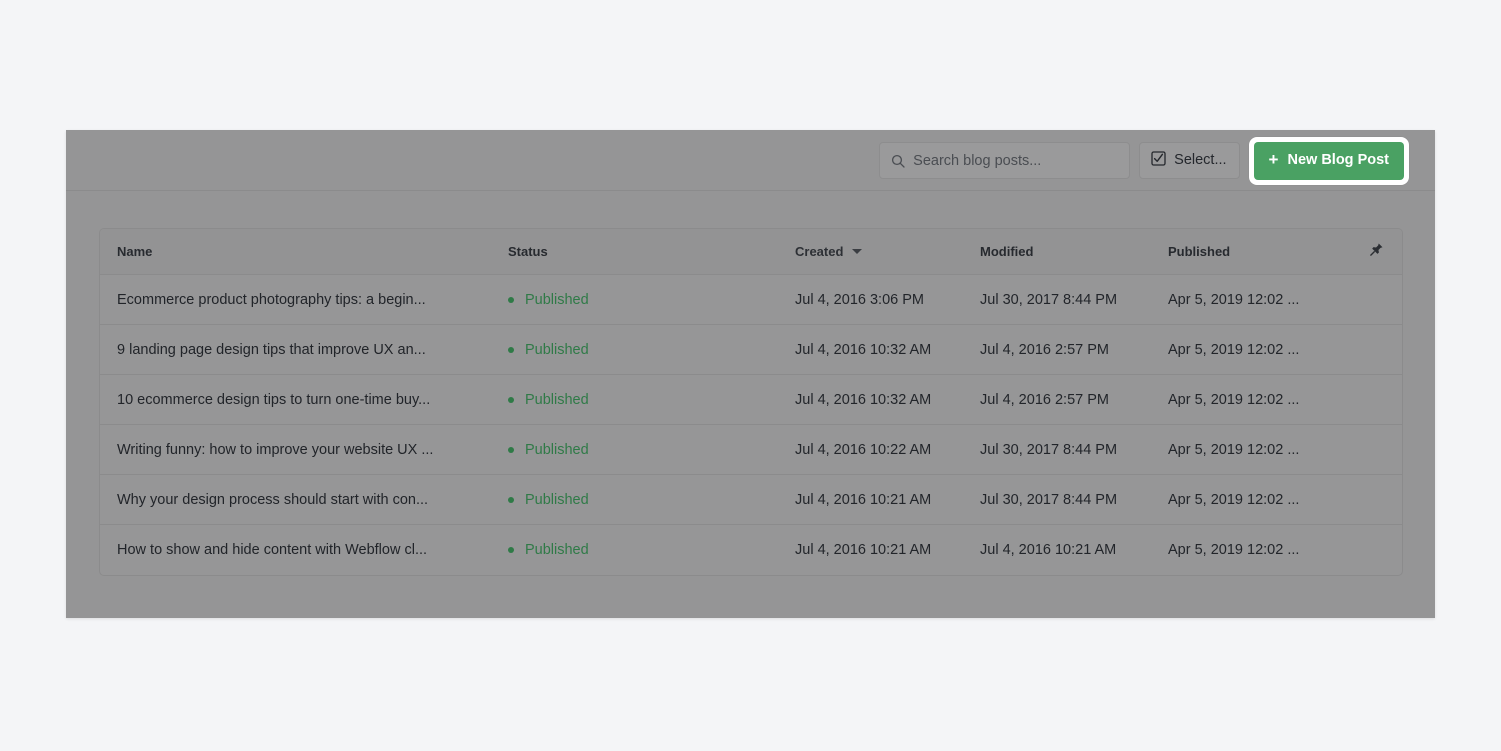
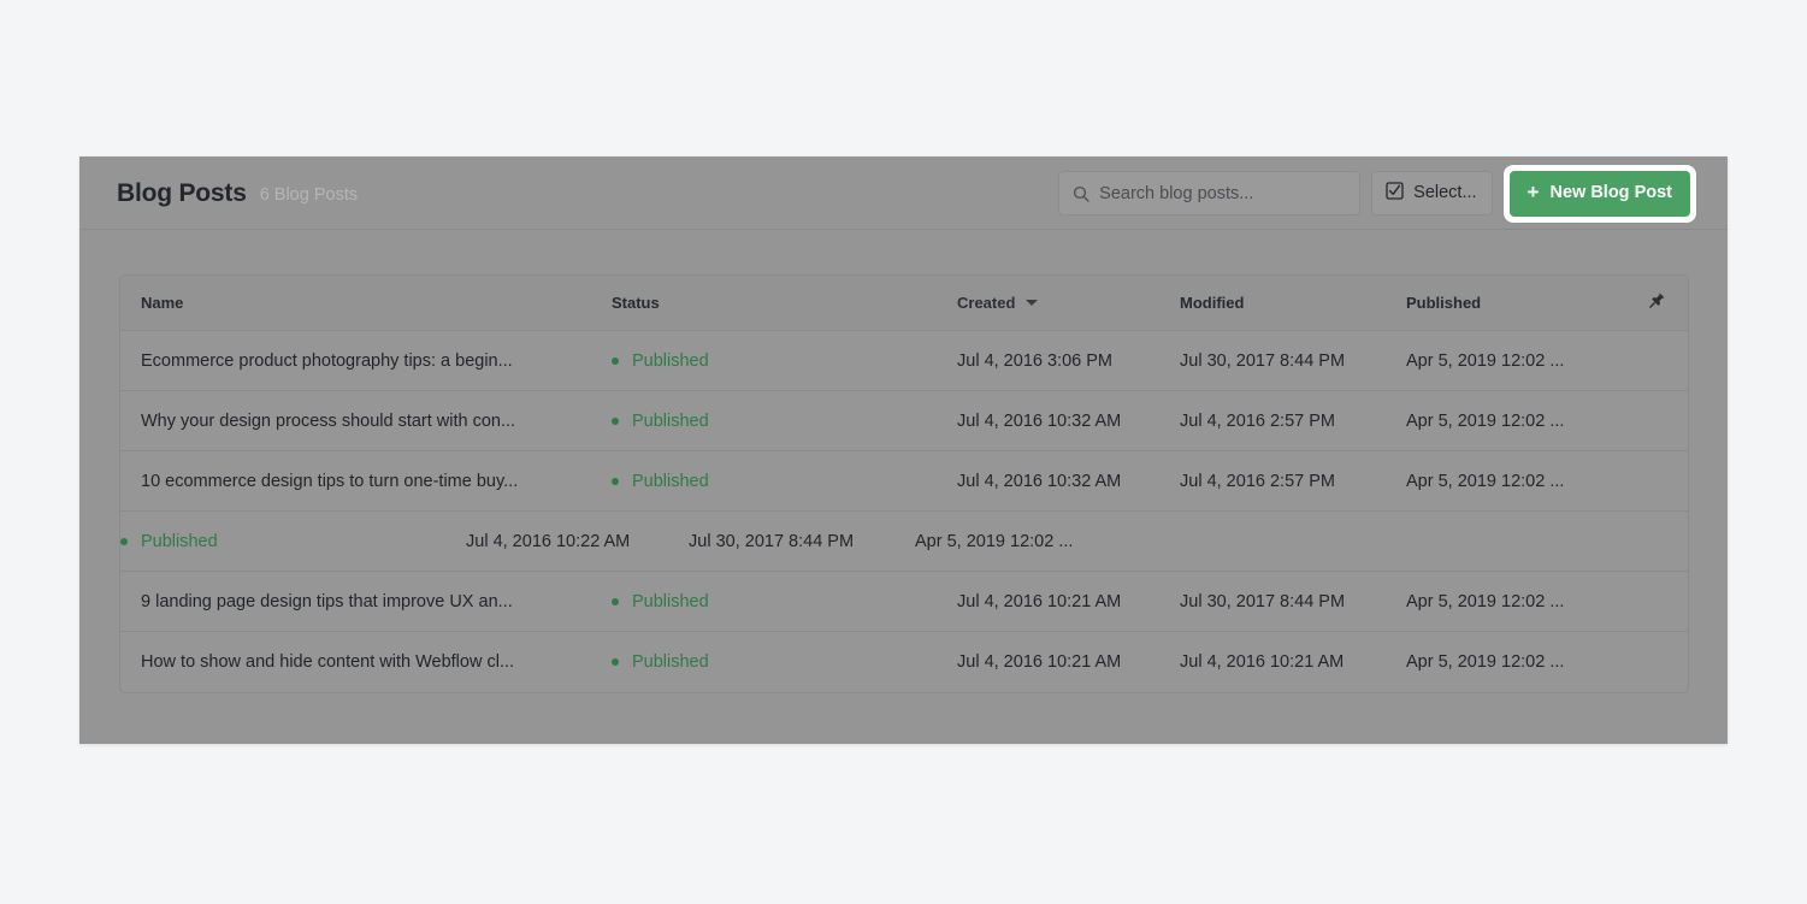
+ Blog Posts
+ 6 Blog Posts
  Search blog posts...
  Select...
  +
  New Blog Post
  Name
  Status
  Created
  Modified
  Published
  Ecommerce product photography tips: a begin...
  Published
  Jul 4, 2016 3:06 PM
  Jul 30, 2017 8:44 PM
  Apr 5, 2019 12:02 ...
- 9 landing page design tips that improve UX an...
+ Why your design process should start with con...
  Published
  Jul 4, 2016 10:32 AM
  Jul 4, 2016 2:57 PM
  Apr 5, 2019 12:02 ...
  10 ecommerce design tips to turn one-time buy...
  Published
  Jul 4, 2016 10:32 AM
  Jul 4, 2016 2:57 PM
  Apr 5, 2019 12:02 ...
- Writing funny: how to improve your website UX ...
  Published
  Jul 4, 2016 10:22 AM
  Jul 30, 2017 8:44 PM
  Apr 5, 2019 12:02 ...
- Why your design process should start with con...
+ 9 landing page design tips that improve UX an...
  Published
  Jul 4, 2016 10:21 AM
  Jul 30, 2017 8:44 PM
  Apr 5, 2019 12:02 ...
  How to show and hide content with Webflow cl...
  Published
  Jul 4, 2016 10:21 AM
  Jul 4, 2016 10:21 AM
  Apr 5, 2019 12:02 ...
